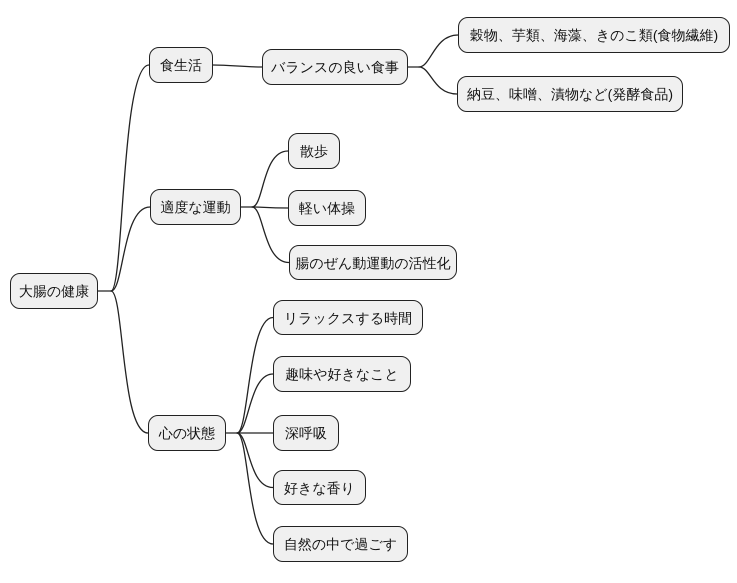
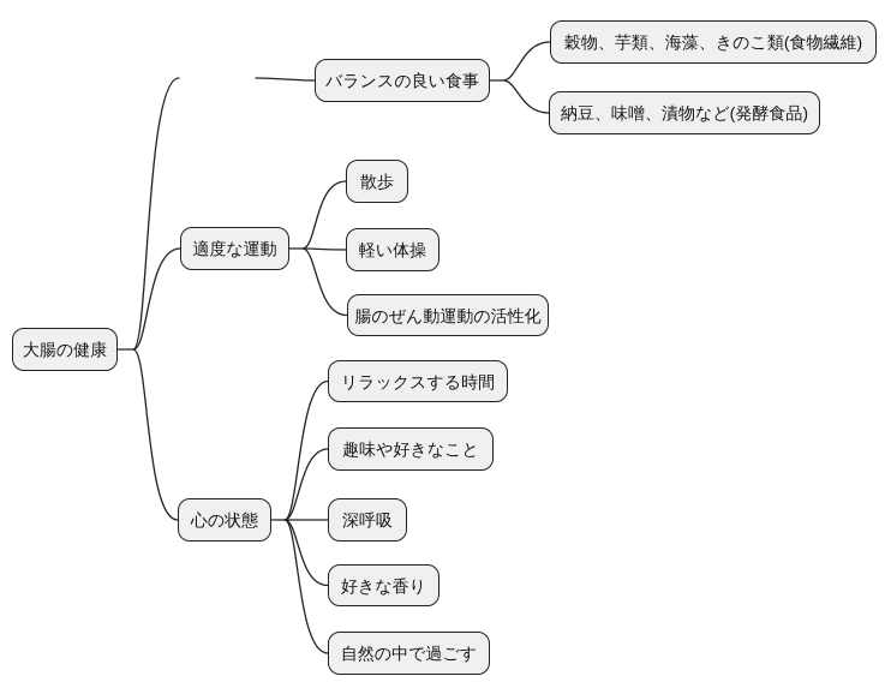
  大腸の健康
- 食生活
  適度な運動
  心の状態
  バランスの良い食事
  穀物、芋類、海藻、きのこ類(食物繊維)
  納豆、味噌、漬物など(発酵食品)
  散歩
  軽い体操
  腸のぜん動運動の活性化
  リラックスする時間
  趣味や好きなこと
  深呼吸
  好きな香り
  自然の中で過ごす
